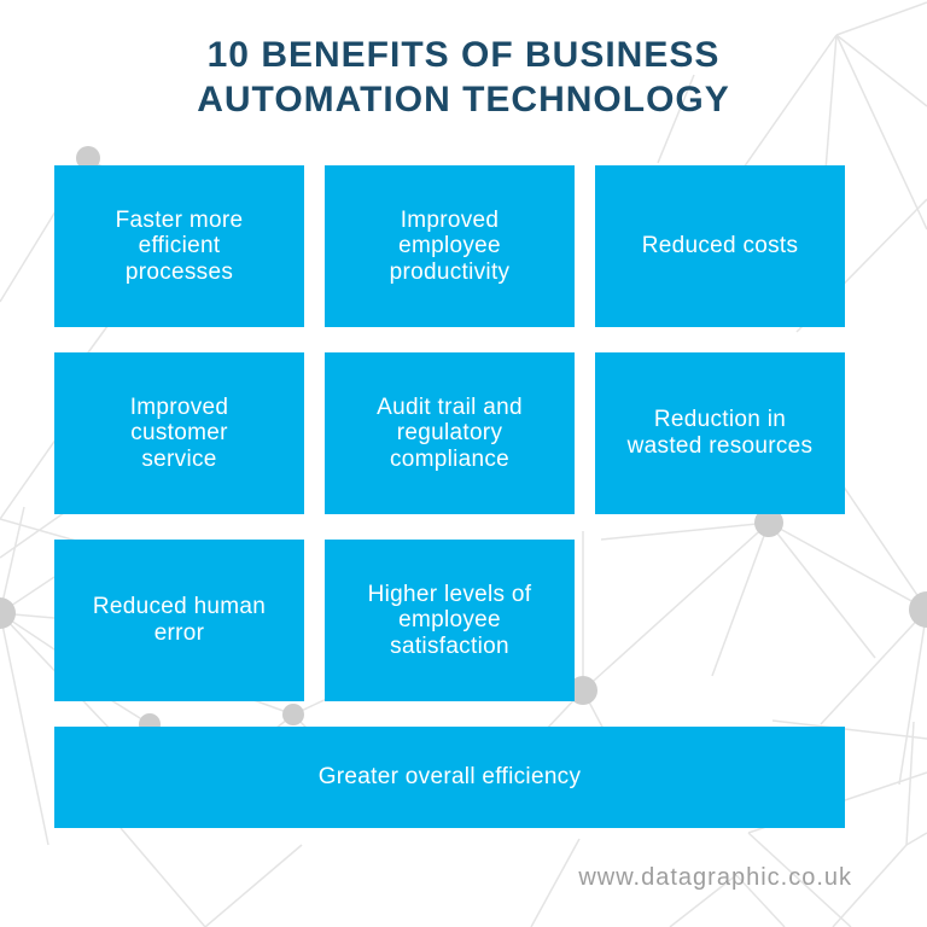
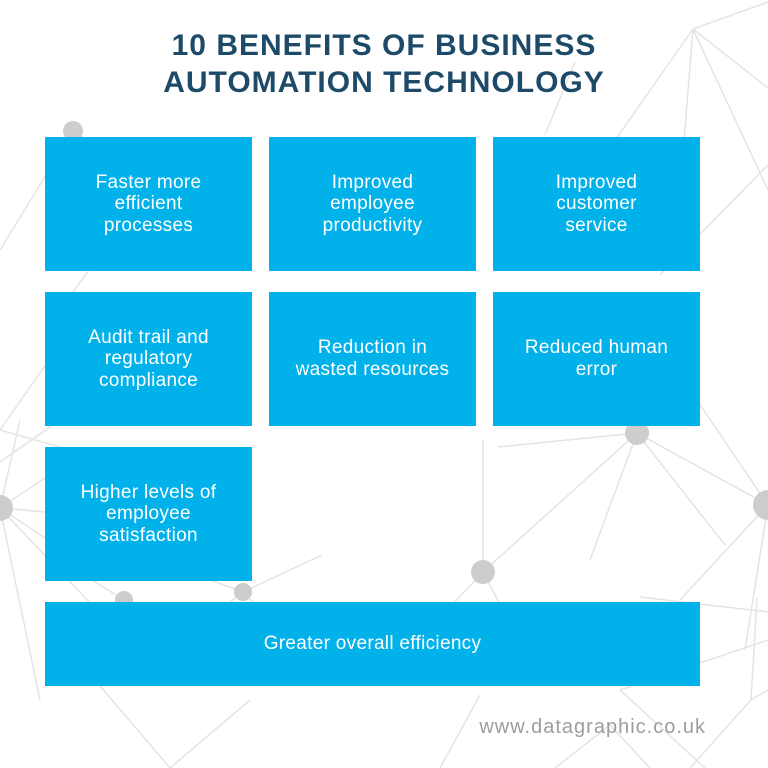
  10 BENEFITS OF BUSINESS
  AUTOMATION TECHNOLOGY
  Faster more
  efficient
  processes
  Improved
  employee
  productivity
- Reduced costs
  Improved
  customer
  service
  Audit trail and
  regulatory
  compliance
  Reduction in
  wasted resources
  Reduced human
  error
  Higher levels of
  employee
  satisfaction
  Greater overall efficiency
  www.datagraphic.co.uk
